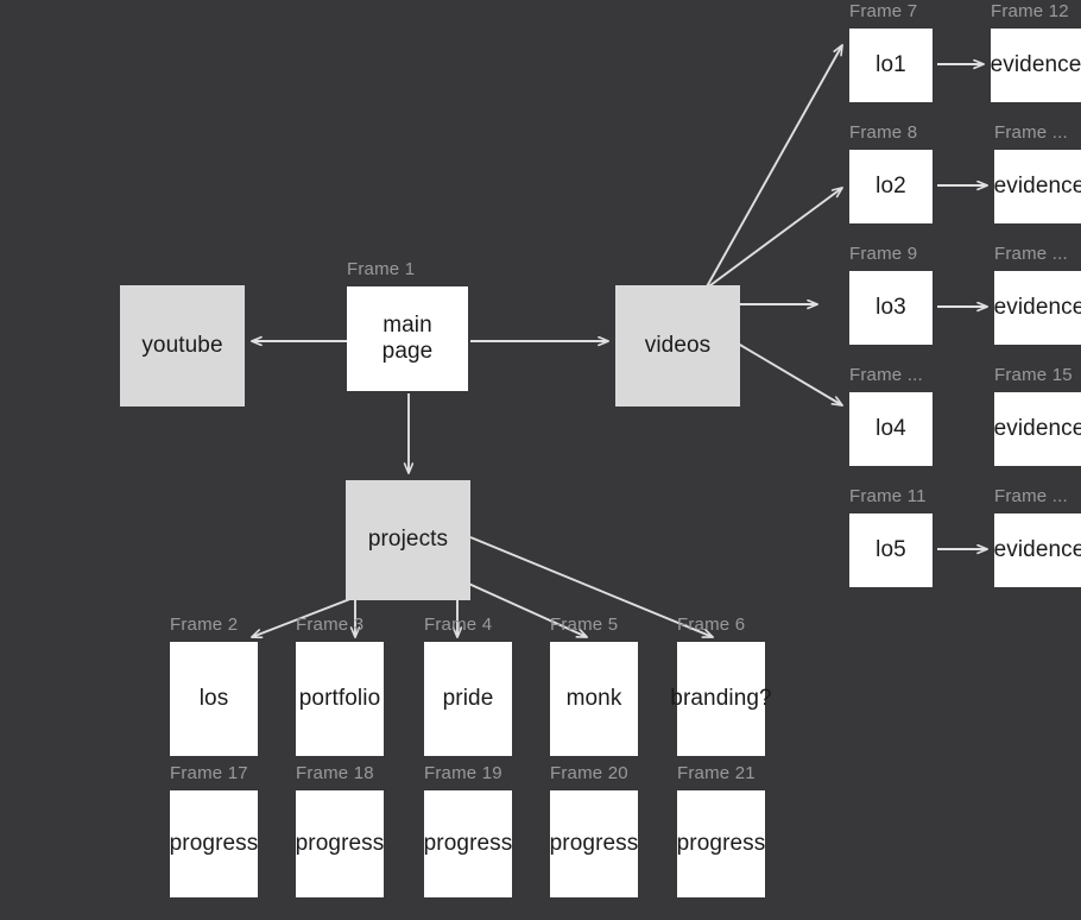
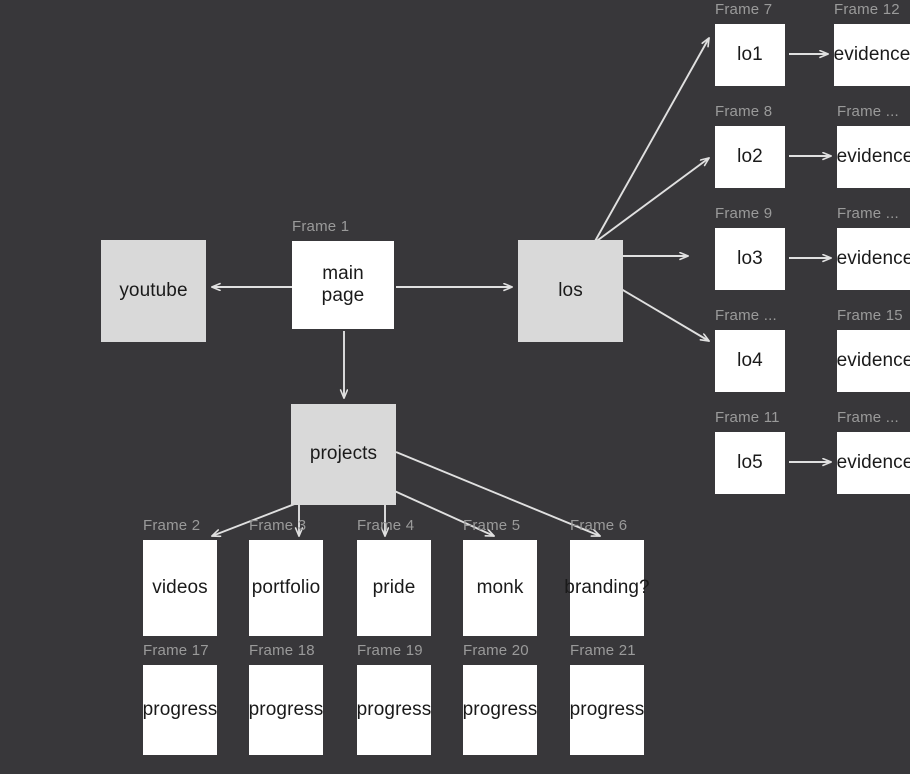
  youtube
  Frame 1
  main
  page
- videos
+ los
  projects
  Frame 7
  lo1
  Frame 8
  lo2
  Frame 9
  lo3
  Frame ...
  lo4
  Frame 11
  lo5
  Frame 12
  evidence
  Frame ...
  evidence
  Frame ...
  evidence
  Frame 15
  evidence
  Frame ...
  evidence
  Frame 2
- los
+ videos
  Frame 3
  portfolio
  Frame 4
  pride
  Frame 5
  monk
  Frame 6
  branding?
  Frame 17
  progress
  Frame 18
  progress
  Frame 19
  progress
  Frame 20
  progress
  Frame 21
  progress
